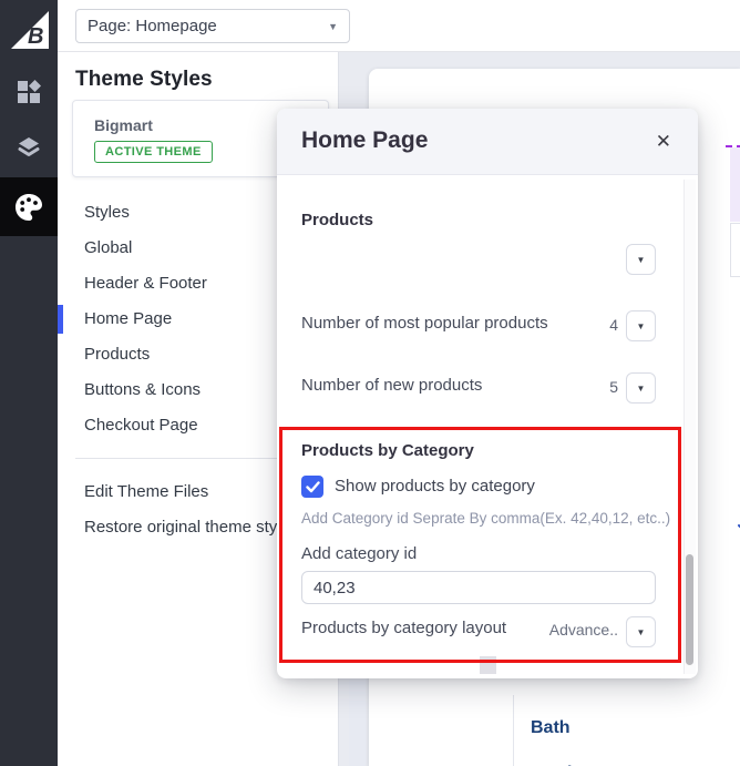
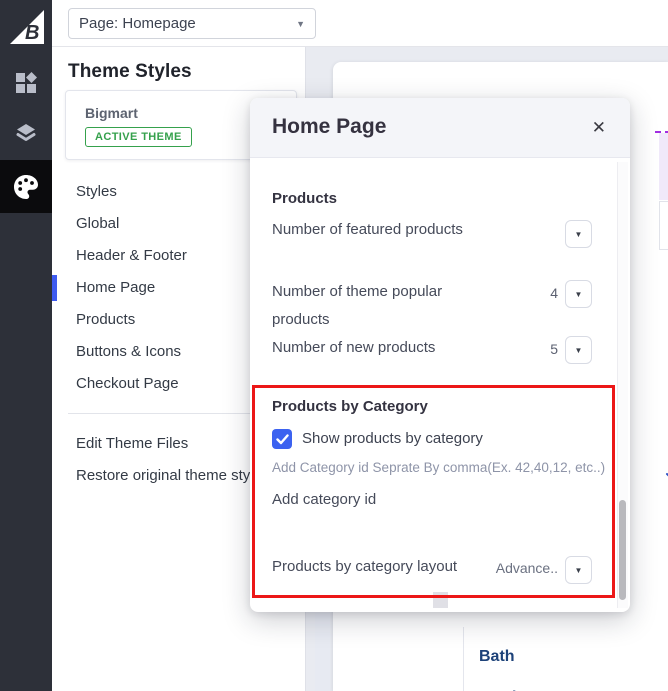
  Bath
  Page: Homepage
  ▼
  B
  Theme Styles
  Bigmart
  ACTIVE THEME
  Styles
  Global
  Header & Footer
  Home Page
  Products
  Buttons & Icons
  Checkout Page
  Edit Theme Files
  Restore original theme sty
  Home Page
  ✕
  Products
+ Number of featured products
  ▼
- Number of most popular products
+ Number of theme popular products
  4
  ▼
  Number of new products
  5
  ▼
  Products by Category
  Show products by category
  Add Category id Seprate By comma(Ex. 42,40,12, etc..)
  Add category id
- 40,23
  Products by category layout
  Advance..
  ▼
